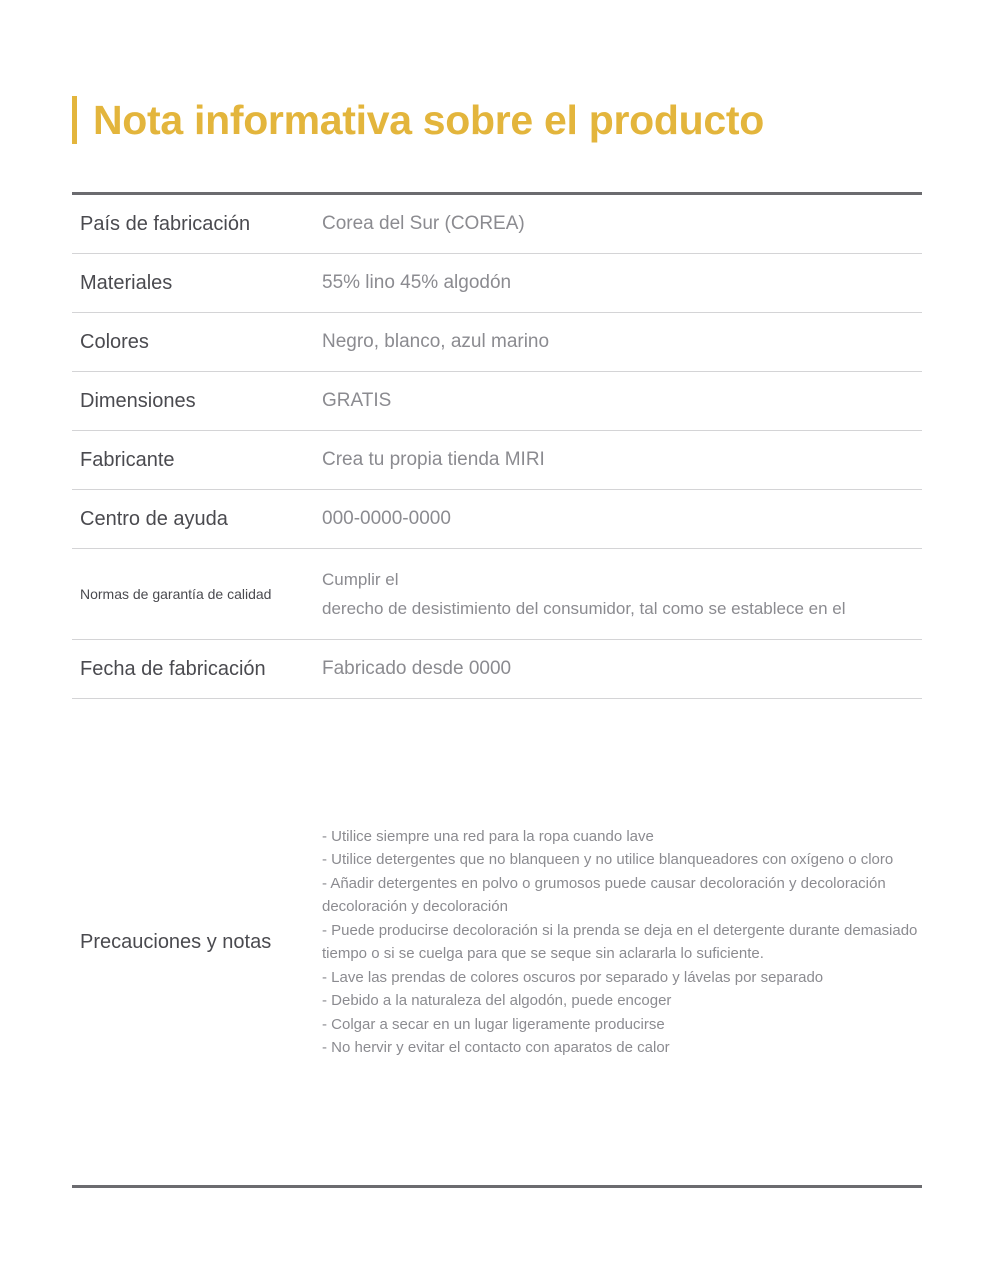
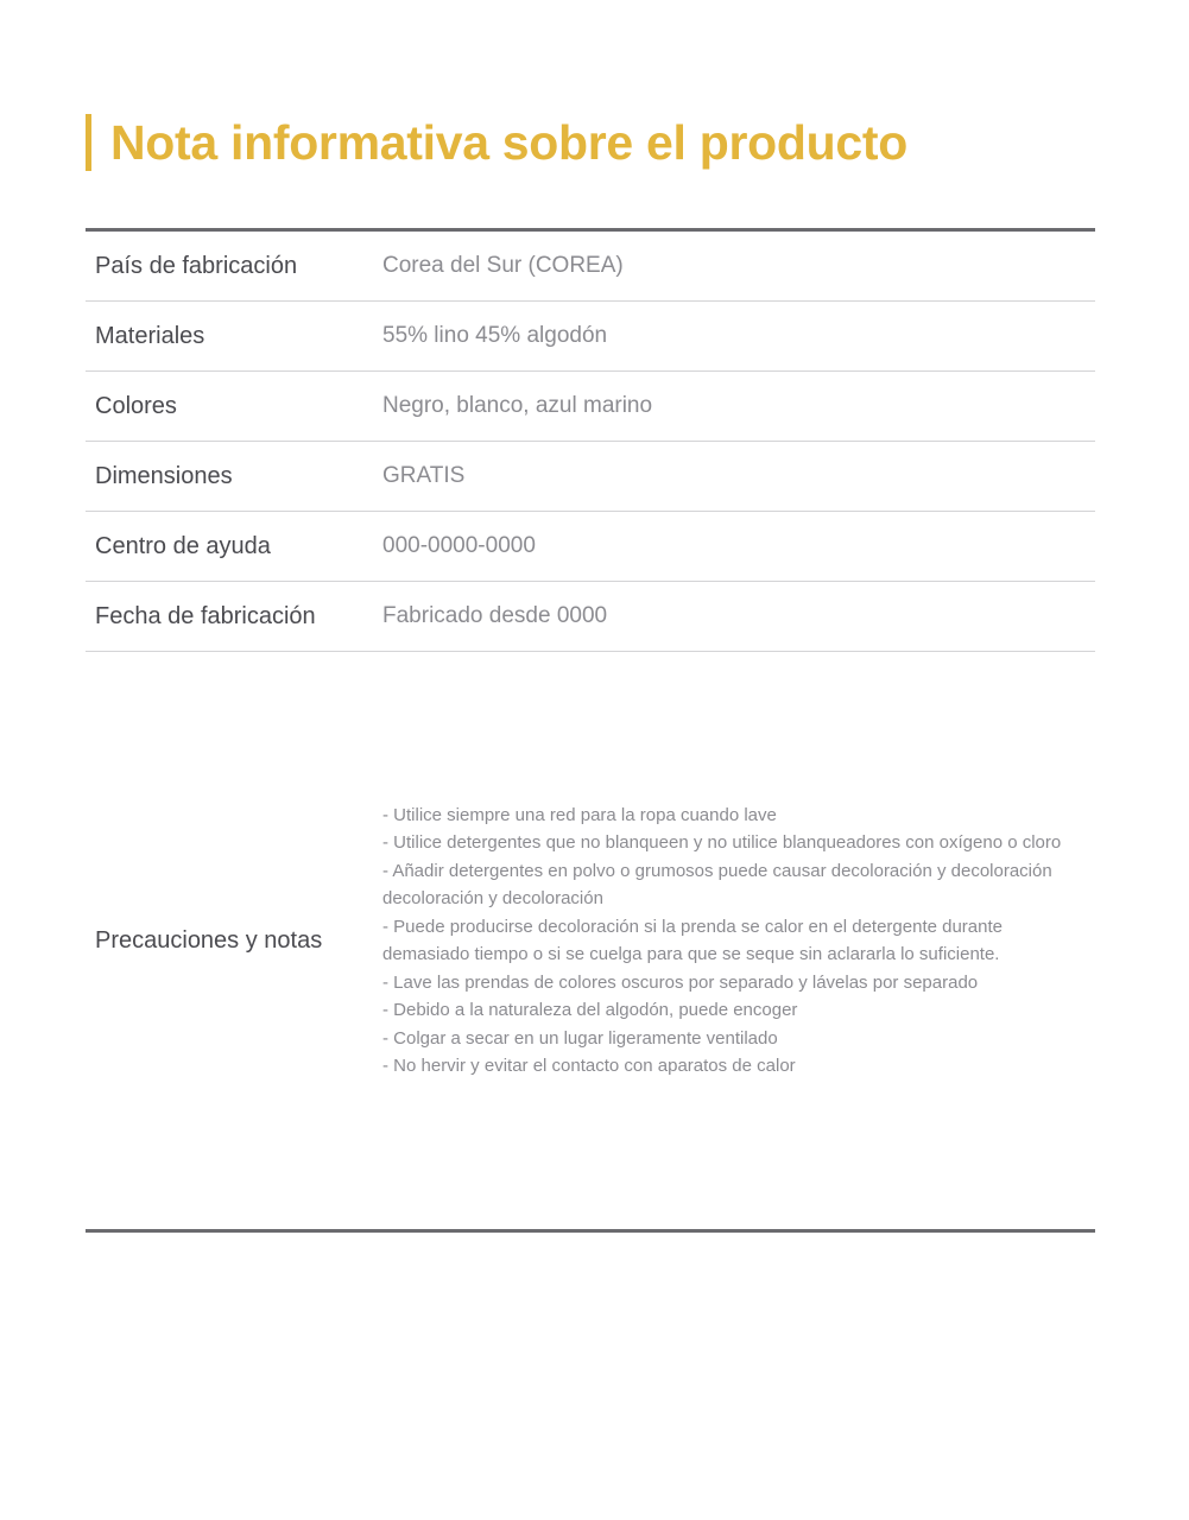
  Nota informativa sobre el producto
  País de fabricación
  Corea del Sur (COREA)
  Materiales
  55% lino 45% algodón
  Colores
  Negro, blanco, azul marino
  Dimensiones
  GRATIS
- Fabricante
- Crea tu propia tienda MIRI
  Centro de ayuda
  000-0000-0000
- Normas de garantía de calidad
- Cumplir el
- derecho de desistimiento del consumidor, tal como se establece en el
  Fecha de fabricación
  Fabricado desde 0000
  Precauciones y notas
  - Utilice siempre una red para la ropa cuando lave
  - Utilice detergentes que no blanqueen y no utilice blanqueadores con oxígeno o cloro
  - Añadir detergentes en polvo o grumosos puede causar decoloración y decoloración decoloración y decoloración
- - Puede producirse decoloración si la prenda se deja en el detergente durante demasiado tiempo o si se cuelga para que se seque sin aclararla lo suficiente.
+ - Puede producirse decoloración si la prenda se calor en el detergente durante demasiado tiempo o si se cuelga para que se seque sin aclararla lo suficiente.
  - Lave las prendas de colores oscuros por separado y lávelas por separado
  - Debido a la naturaleza del algodón, puede encoger
- - Colgar a secar en un lugar ligeramente producirse
+ - Colgar a secar en un lugar ligeramente ventilado
  - No hervir y evitar el contacto con aparatos de calor
